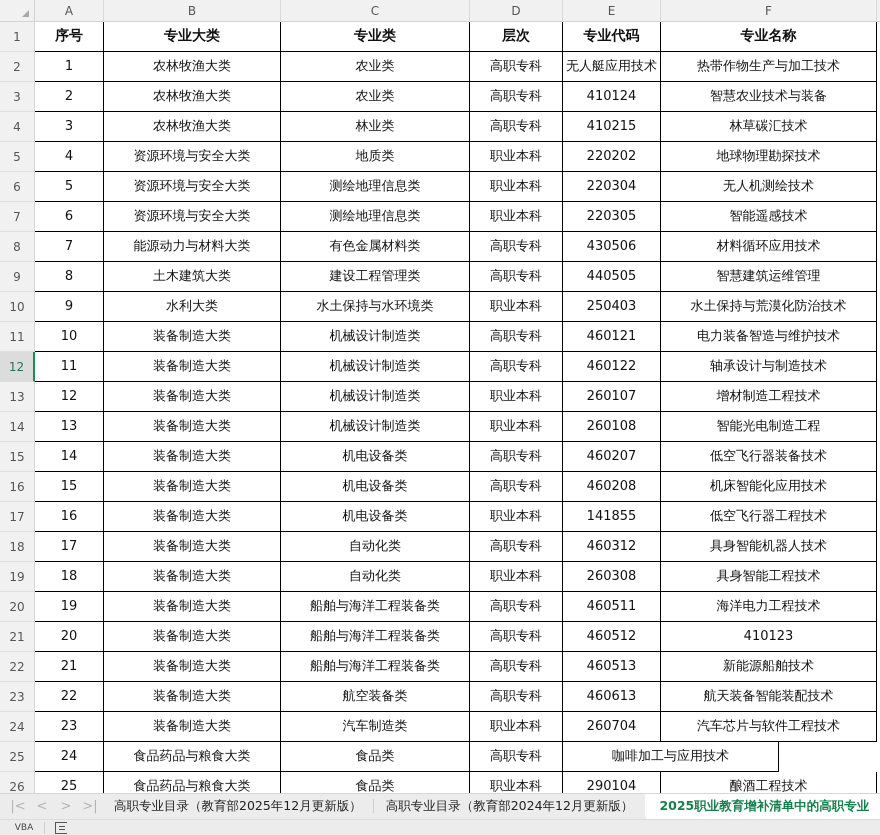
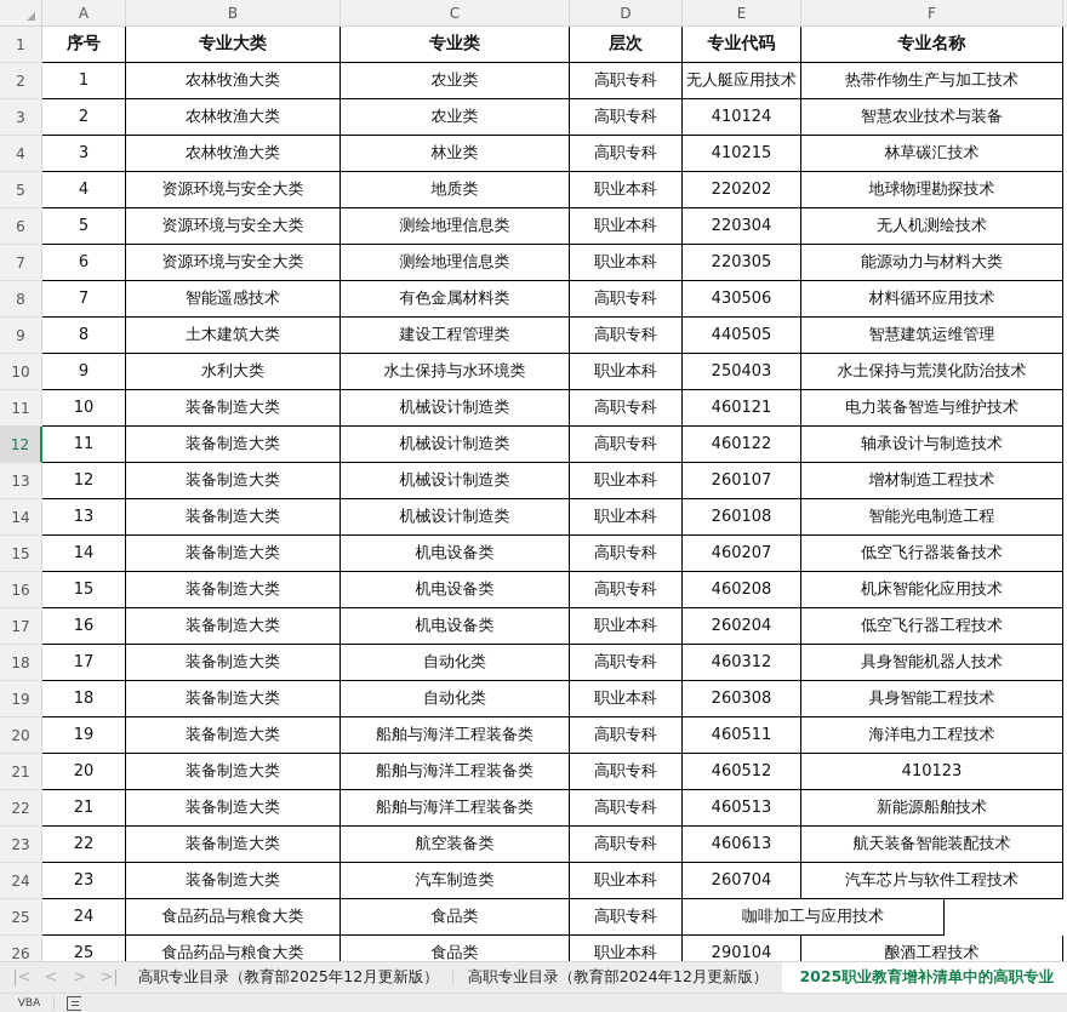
  A
  B
  C
  D
  E
  F
  1
  序号
  专业大类
  专业类
  层次
  专业代码
  专业名称
  2
  1
  农林牧渔大类
  农业类
  高职专科
  无人艇应用技术
  热带作物生产与加工技术
  3
  2
  农林牧渔大类
  农业类
  高职专科
  410124
  智慧农业技术与装备
  4
  3
  农林牧渔大类
  林业类
  高职专科
  410215
  林草碳汇技术
  5
  4
  资源环境与安全大类
  地质类
  职业本科
  220202
  地球物理勘探技术
  6
  5
  资源环境与安全大类
  测绘地理信息类
  职业本科
  220304
  无人机测绘技术
  7
  6
  资源环境与安全大类
  测绘地理信息类
  职业本科
  220305
- 智能遥感技术
+ 能源动力与材料大类
  8
  7
- 能源动力与材料大类
+ 智能遥感技术
  有色金属材料类
  高职专科
  430506
  材料循环应用技术
  9
  8
  土木建筑大类
  建设工程管理类
  高职专科
  440505
  智慧建筑运维管理
  10
  9
  水利大类
  水土保持与水环境类
  职业本科
  250403
  水土保持与荒漠化防治技术
  11
  10
  装备制造大类
  机械设计制造类
  高职专科
  460121
  电力装备智造与维护技术
  12
  11
  装备制造大类
  机械设计制造类
  高职专科
  460122
  轴承设计与制造技术
  13
  12
  装备制造大类
  机械设计制造类
  职业本科
  260107
  增材制造工程技术
  14
  13
  装备制造大类
  机械设计制造类
  职业本科
  260108
  智能光电制造工程
  15
  14
  装备制造大类
  机电设备类
  高职专科
  460207
  低空飞行器装备技术
  16
  15
  装备制造大类
  机电设备类
  高职专科
  460208
  机床智能化应用技术
  17
  16
  装备制造大类
  机电设备类
  职业本科
- 141855
+ 260204
  低空飞行器工程技术
  18
  17
  装备制造大类
  自动化类
  高职专科
  460312
  具身智能机器人技术
  19
  18
  装备制造大类
  自动化类
  职业本科
  260308
  具身智能工程技术
  20
  19
  装备制造大类
  船舶与海洋工程装备类
  高职专科
  460511
  海洋电力工程技术
  21
  20
  装备制造大类
  船舶与海洋工程装备类
  高职专科
  460512
  410123
  22
  21
  装备制造大类
  船舶与海洋工程装备类
  高职专科
  460513
  新能源船舶技术
  23
  22
  装备制造大类
  航空装备类
  高职专科
  460613
  航天装备智能装配技术
  24
  23
  装备制造大类
  汽车制造类
  职业本科
  260704
  汽车芯片与软件工程技术
  25
  24
  食品药品与粮食大类
  食品类
  高职专科
  咖啡加工与应用技术
  26
  25
  食品药品与粮食大类
  食品类
  职业本科
  290104
  酿酒工程技术
  |<
  <
  >
  >|
  高职专业目录（教育部2025年12月更新版）
  高职专业目录（教育部2024年12月更新版）
  2025职业教育增补清单中的高职专业
  VBA
